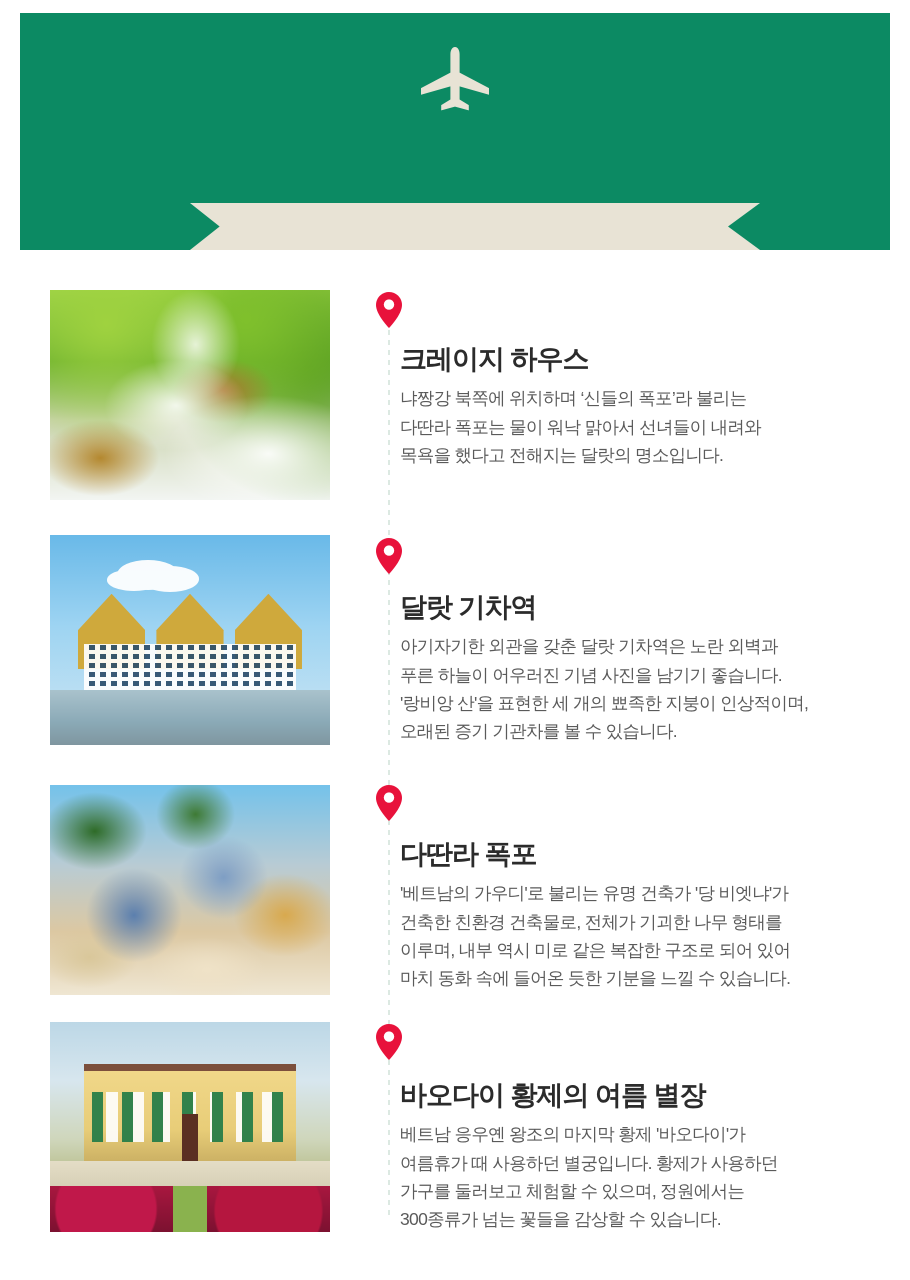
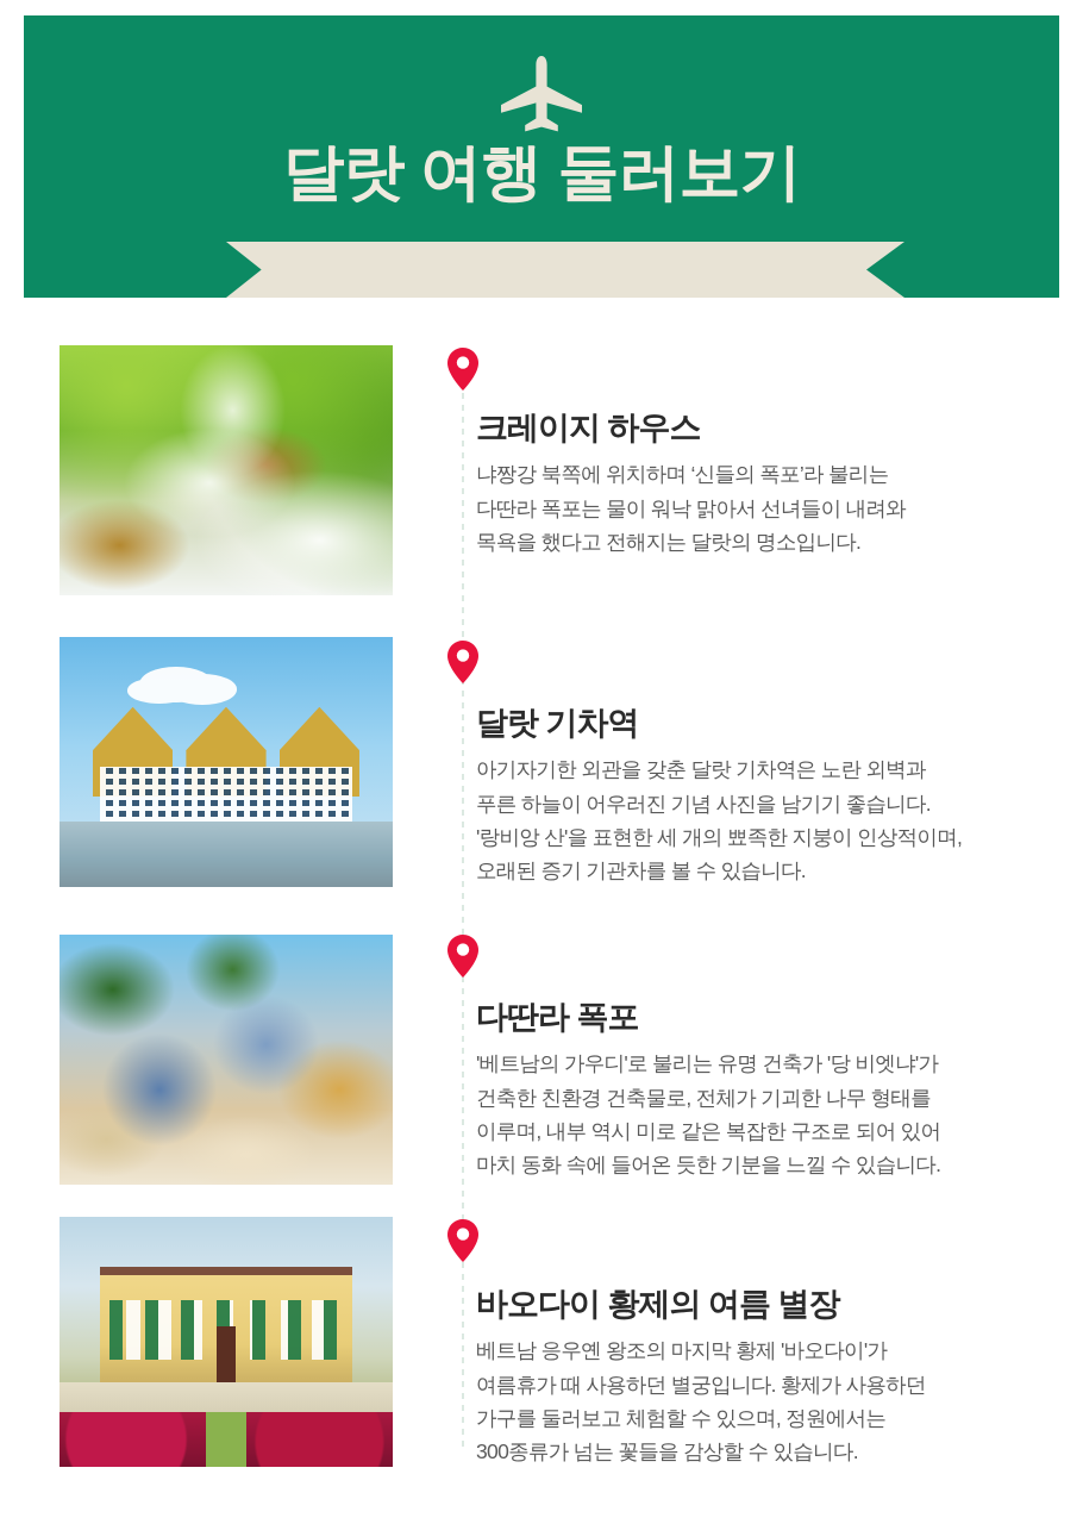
+ 달랏 여행 둘러보기
  크레이지 하우스
  냐짱강 북쪽에 위치하며 ‘신들의 폭포’라 불리는
  다딴라 폭포는 물이 워낙 맑아서 선녀들이 내려와
  목욕을 했다고 전해지는 달랏의 명소입니다.
  달랏 기차역
  아기자기한 외관을 갖춘 달랏 기차역은 노란 외벽과
  푸른 하늘이 어우러진 기념 사진을 남기기 좋습니다.
  '랑비앙 산'을 표현한 세 개의 뾰족한 지붕이 인상적이며,
  오래된 증기 기관차를 볼 수 있습니다.
  다딴라 폭포
  '베트남의 가우디'로 불리는 유명 건축가 '당 비엣냐'가
  건축한 친환경 건축물로, 전체가 기괴한 나무 형태를
  이루며, 내부 역시 미로 같은 복잡한 구조로 되어 있어
  마치 동화 속에 들어온 듯한 기분을 느낄 수 있습니다.
  바오다이 황제의 여름 별장
  베트남 응우옌 왕조의 마지막 황제 '바오다이'가
  여름휴가 때 사용하던 별궁입니다. 황제가 사용하던
  가구를 둘러보고 체험할 수 있으며, 정원에서는
  300종류가 넘는 꽃들을 감상할 수 있습니다.
